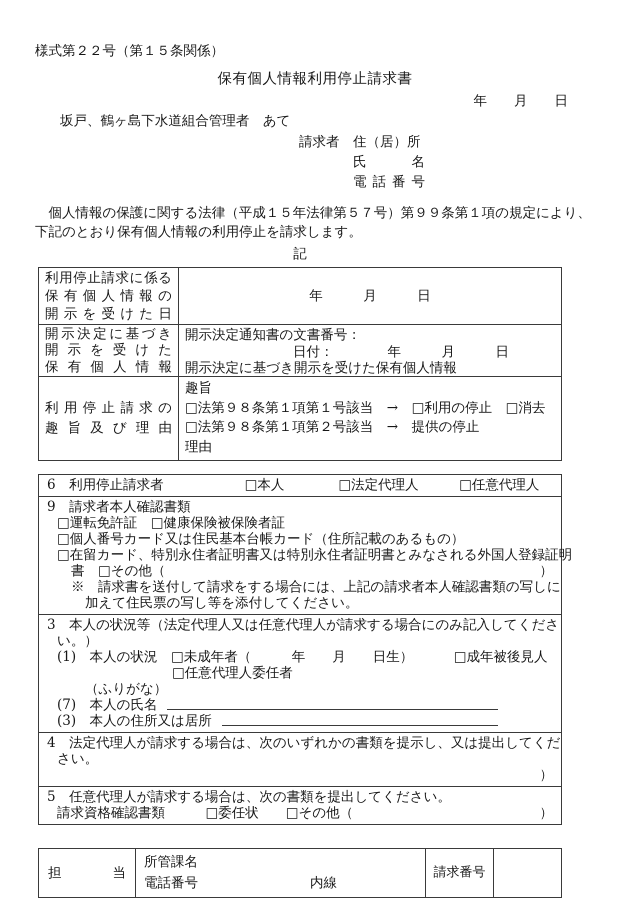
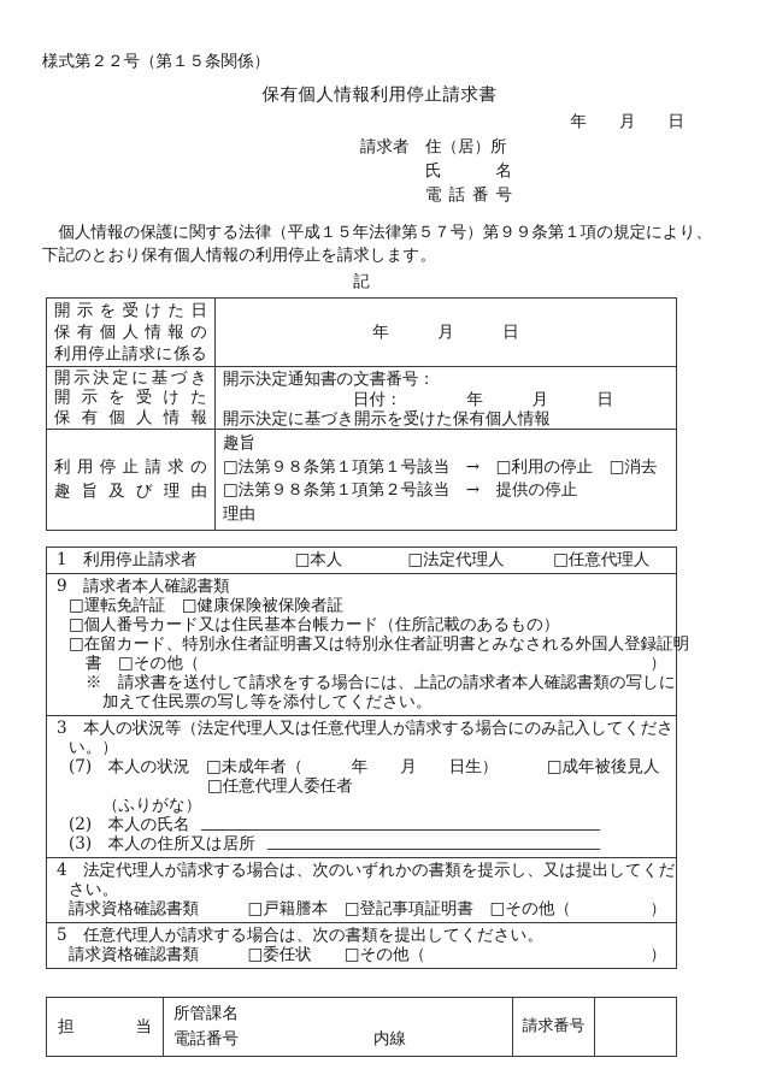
  様式第２２号（第１５条関係）
  保有個人情報利用停止請求書
  年 月 日
- 坂戸、鶴ヶ島下水道組合管理者 あて
  請求者 住（居）所
  氏名
  電話番号
  個人情報の保護に関する法律（平成１５年法律第５７号）第９９条第１項の規定により、
  下記のとおり保有個人情報の利用停止を請求します。
  記
- 利用停止請求に係る
+ 開示を受けた日
  保有個人情報の
- 開示を受けた日
+ 利用停止請求に係る
  年 月 日
  開示決定に基づき
  開示を受けた
  保有個人情報
  開示決定通知書の文書番号：
  日付： 年 月 日
  開示決定に基づき開示を受けた保有個人情報
  利用停止請求の
  趣旨及び理由
  趣旨
  □法第９８条第１項第１号該当 → □利用の停止 □消去
  □法第９８条第１項第２号該当 → 提供の停止
  理由
- 6 利用停止請求者 □本人 □法定代理人 □任意代理人
+ 1 利用停止請求者 □本人 □法定代理人 □任意代理人
  9 請求者本人確認書類
  □運転免許証 □健康保険被保険者証
  □個人番号カード又は住民基本台帳カード（住所記載のあるもの）
  □在留カード、特別永住者証明書又は特別永住者証明書とみなされる外国人登録証明
  書 □その他（
  ）
  ※ 請求書を送付して請求をする場合には、上記の請求者本人確認書類の写しに
  加えて住民票の写し等を添付してください。
  3 本人の状況等（法定代理人又は任意代理人が請求する場合にのみ記入してくださ
  い。）
- (1) 本人の状況 □未成年者（ 年 月 日生） □成年被後見人
+ (7) 本人の状況 □未成年者（ 年 月 日生） □成年被後見人
  □任意代理人委任者
  （ふりがな）
- (7) 本人の氏名
+ (2) 本人の氏名
  (3) 本人の住所又は居所
  4 法定代理人が請求する場合は、次のいずれかの書類を提示し、又は提出してくだ
  さい。
+ 請求資格確認書類 □戸籍謄本 □登記事項証明書 □その他（
  ）
  5 任意代理人が請求する場合は、次の書類を提出してください。
  請求資格確認書類 □委任状 □その他（
  ）
  担当
  所管課名
  電話番号
  内線
  請求番号
